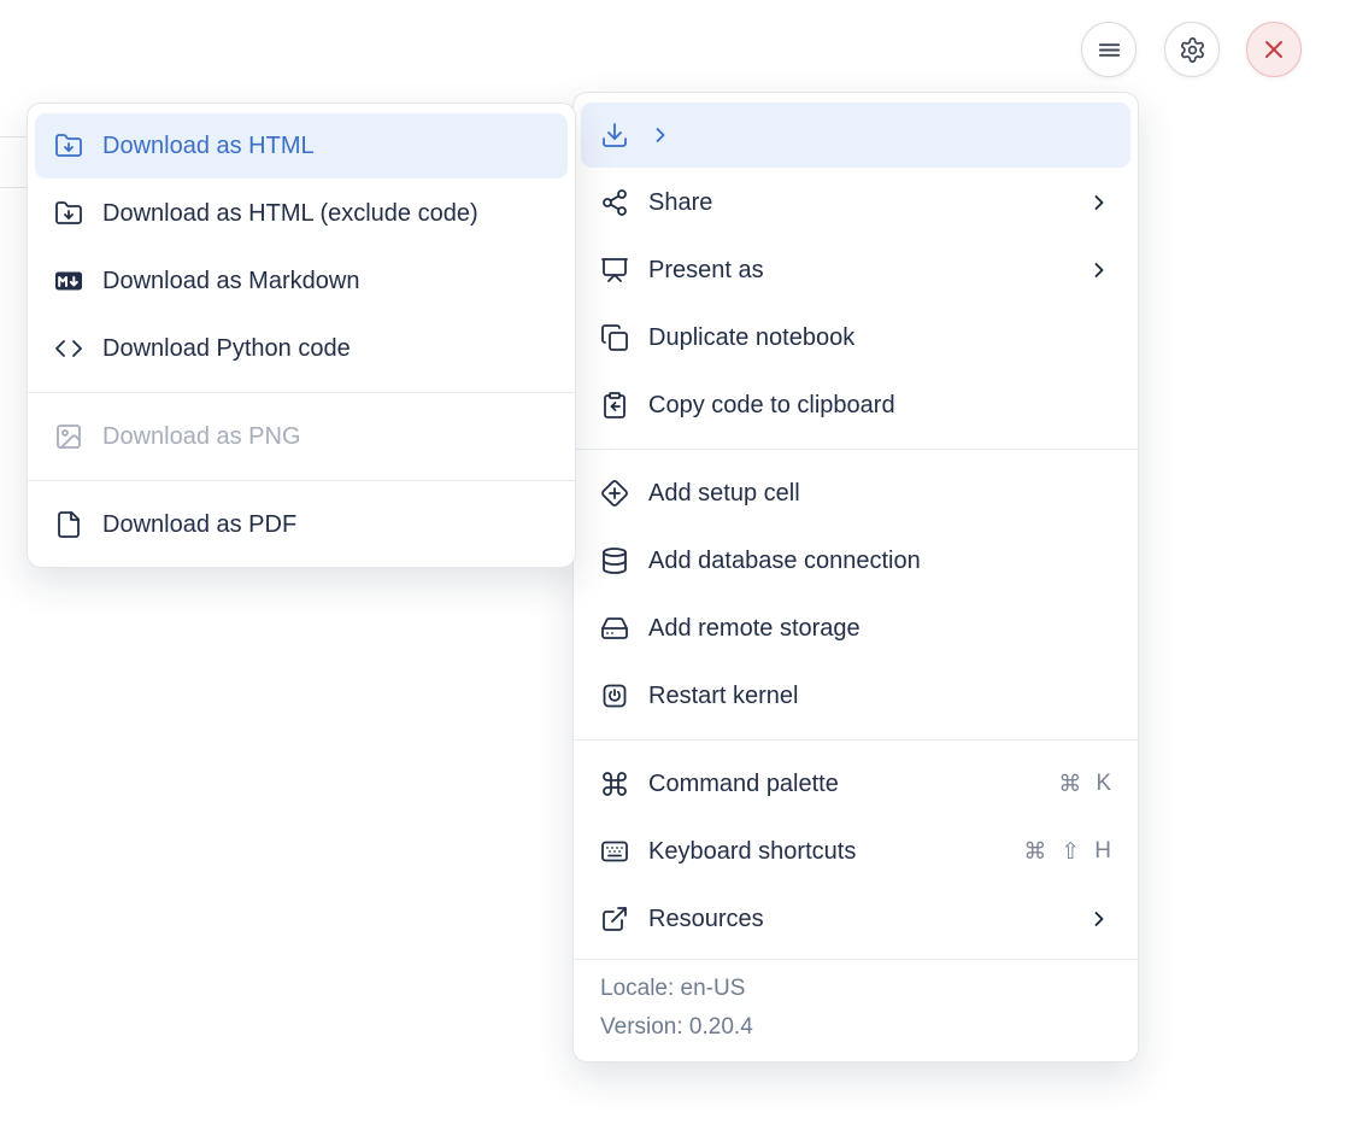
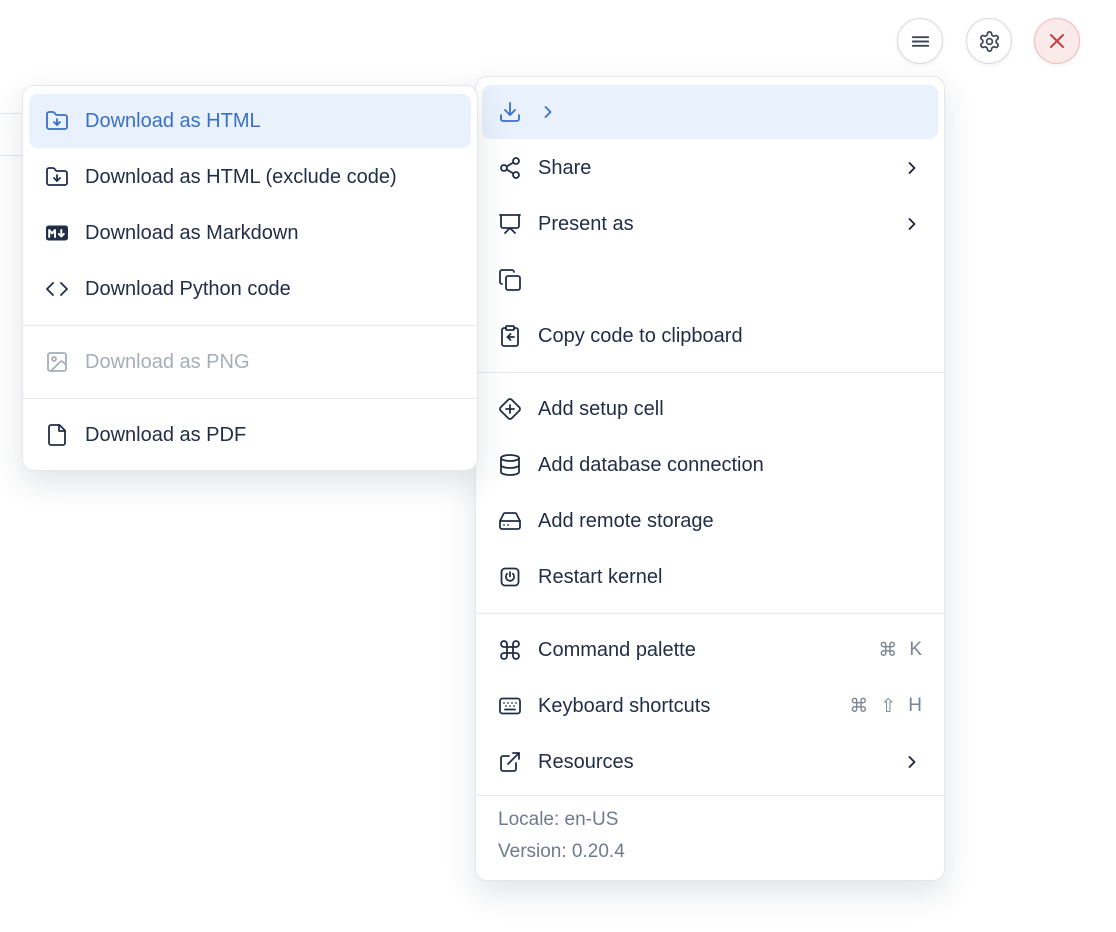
  Download as HTML
  Download as HTML (exclude code)
  Download as Markdown
  Download Python code
  Download as PNG
  Download as PDF
  Share
  Present as
- Duplicate notebook
  Copy code to clipboard
  Add setup cell
  Add database connection
  Add remote storage
  Restart kernel
  Command palette
  ⌘
  K
  Keyboard shortcuts
  ⌘
  ⇧
  H
  Resources
  Locale: en-US
  Version: 0.20.4
